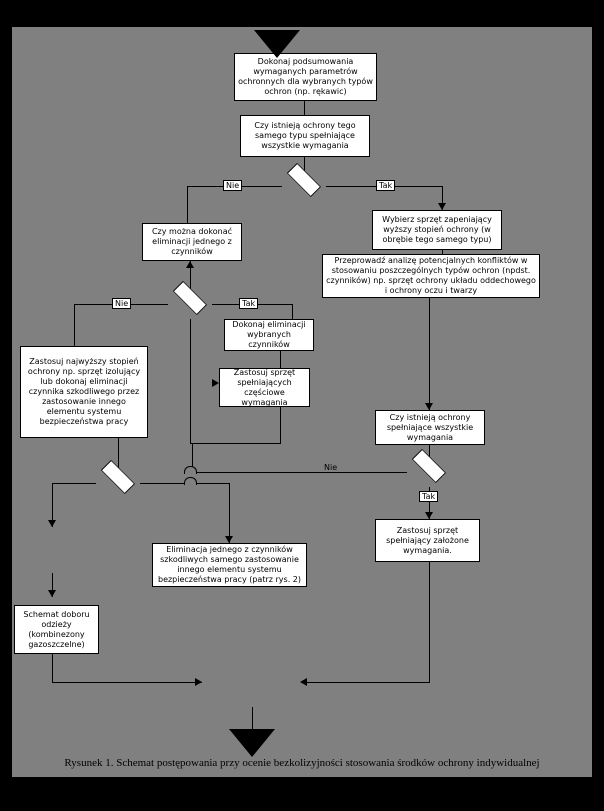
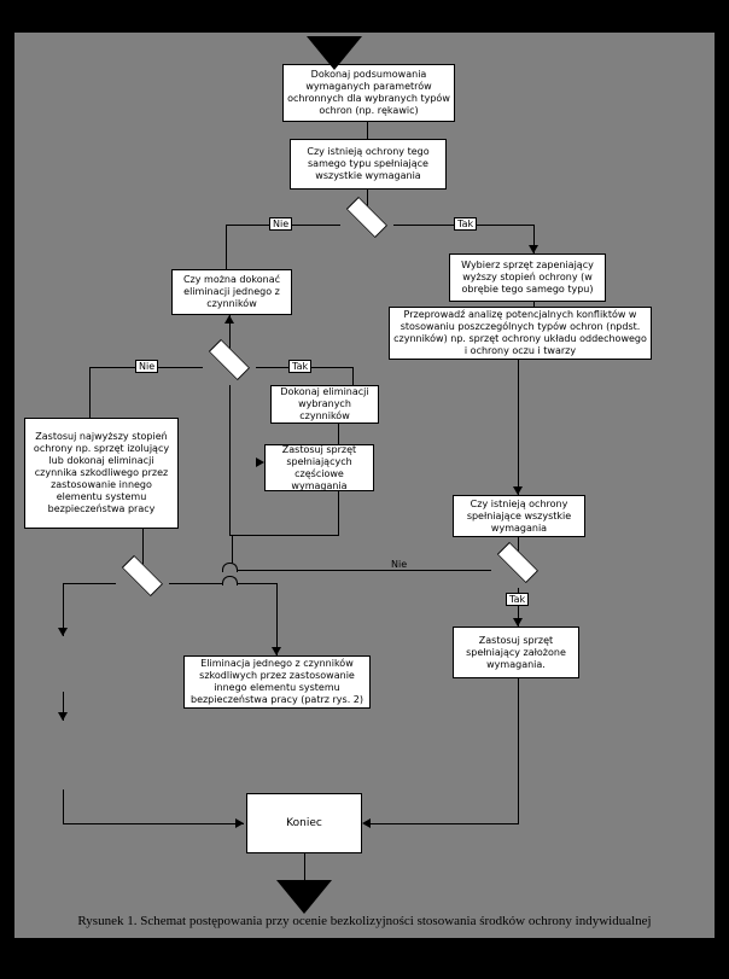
  Dokonaj podsumowania wymaganych parametrów ochronnych dla wybranych typów ochron (np. rękawic)
  Czy istnieją ochrony tego samego typu spełniające wszystkie wymagania
  Nie
  Tak
  Czy można dokonać eliminacji jednego z czynników
  Wybierz sprzęt zapeniający wyższy stopień ochrony (w obrębie tego samego typu)
  Przeprowadź analizę potencjalnych konfliktów w stosowaniu poszczególnych typów ochron (npdst. czynników) np. sprzęt ochrony układu oddechowego i ochrony oczu i twarzy
  Nie
  Tak
  Dokonaj eliminacji wybranych czynników
  Zastosuj sprzęt spełniających częściowe wymagania
  Zastosuj najwyższy stopień ochrony np. sprzęt izolujący lub dokonaj eliminacji czynnika szkodliwego przez zastosowanie innego elementu systemu bezpieczeństwa pracy
  Czy istnieją ochrony spełniające wszystkie wymagania
  Nie
  Tak
  Zastosuj sprzęt spełniający założone wymagania.
- Schemat doboru odzieży (kombinezony gazoszczelne)
- Eliminacja jednego z czynników szkodliwych samego zastosowanie innego elementu systemu bezpieczeństwa pracy (patrz rys. 2)
+ Eliminacja jednego z czynników szkodliwych przez zastosowanie innego elementu systemu bezpieczeństwa pracy (patrz rys. 2)
+ Koniec
  Rysunek 1. Schemat postępowania przy ocenie bezkolizyjności stosowania środków ochrony indywidualnej
